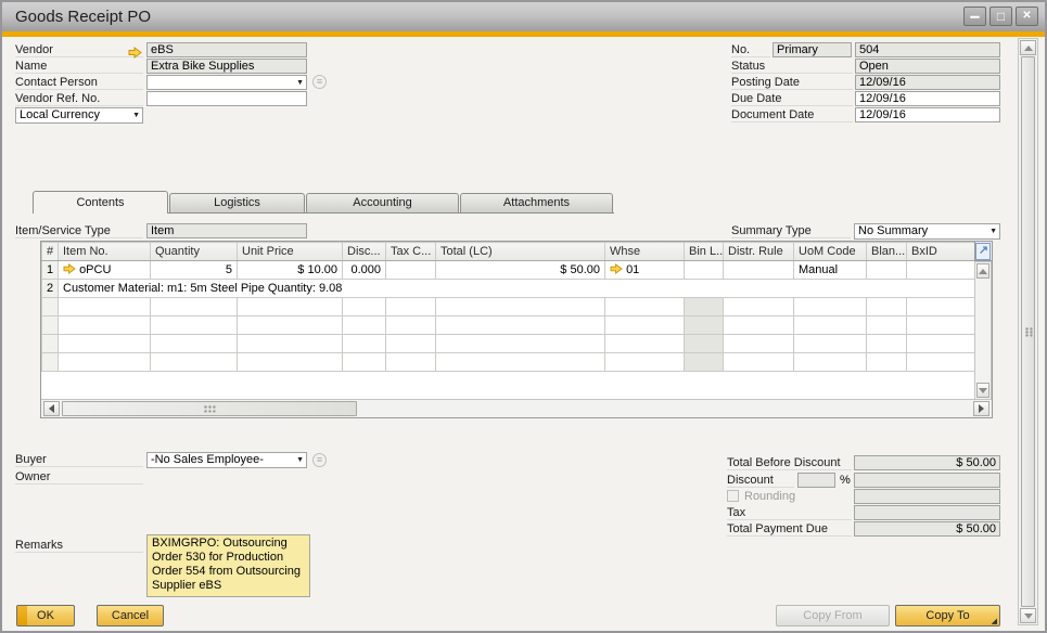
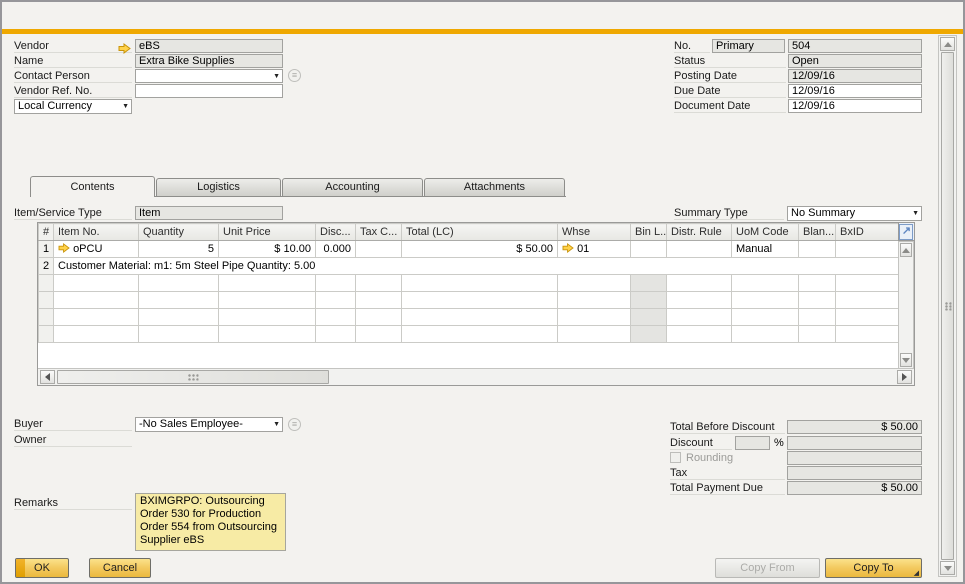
- Goods Receipt PO
- ▁
- □
- ✕
  Vendor
  eBS
  Name
  Extra Bike Supplies
  Contact Person
  ≡
  Vendor Ref. No.
  Local Currency
  No.
  Primary
  504
  Status
  Open
  Posting Date
  12/09/16
  Due Date
  12/09/16
  Document Date
  12/09/16
  Contents
  Logistics
  Accounting
  Attachments
  Item/Service Type
  Item
  Summary Type
  No Summary
  #	Item No.	Quantity	Unit Price	Disc...	Tax C...	Total (LC)	Whse	Bin L..	Distr. Rule	UoM Code	Blan...	BxID
  1	oPCU	5	$ 10.00	0.000		$ 50.00	01			Manual
- 2	Customer Material: m1: 5m Steel Pipe Quantity: 9.08
+ 2	Customer Material: m1: 5m Steel Pipe Quantity: 5.00
  ↗
  Buyer
  -No Sales Employee-
  ≡
  Owner
  Total Before Discount
  $ 50.00
  Discount
  %
  Rounding
  Tax
  Total Payment Due
  $ 50.00
  Remarks
  BXIMGRPO: Outsourcing
  Order 530 for Production
  Order 554 from Outsourcing
  Supplier eBS
  OK
  Cancel
  Copy From
  Copy To
